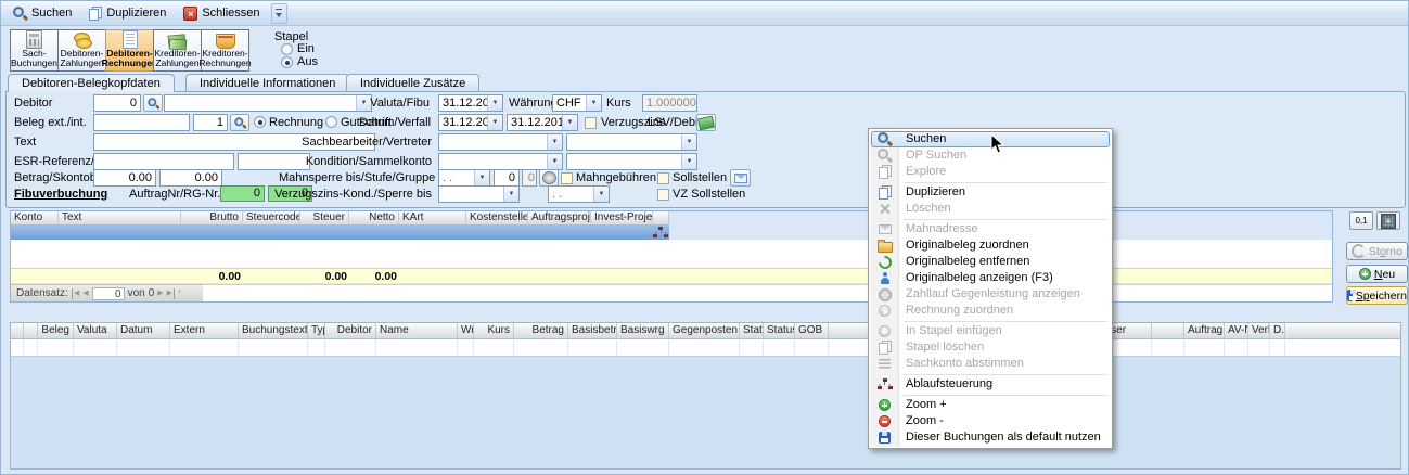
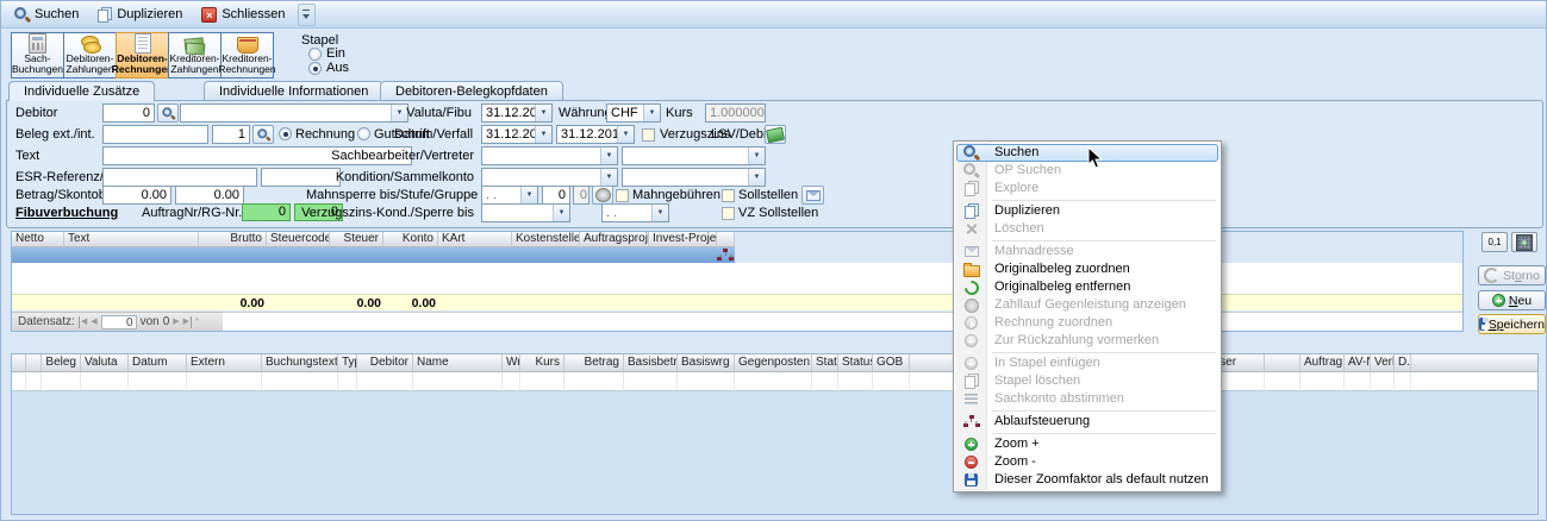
  Suchen
  Duplizieren
  ×
  Schliessen
  Sach-
  Buchungen
  Debitoren-
  Zahlungen
  Debitoren-
  Rechnunge
  Kreditoren-
  Zahlungen
  Kreditoren-
  Rechnungen
  Stapel
  Ein
  Aus
- Debitoren-Belegkopfdaten
+ Individuelle Zusätze
  Individuelle Informationen
- Individuelle Zusätze
+ Debitoren-Belegkopfdaten
  Debitor
  0
  Beleg ext./int.
  1
  Rechnung
  Gutschrift
  Text
  ESR-Referenz
  Betrag/Skonto
  0.00
  0.00
  Fibuverbuchung
  AuftragNr/RG-Nr.
  0
  0
  Valuta/Fibu
  31.12.20
  Währun
  CHF
  Kurs
  1.000000
  Datum/Verfall
  31.12.20
  31.12.201
  Verzugszins
  LSV/Deb
  Sachbearbeiter/Vertreter
  Kondition/Sammelkonto
  Mahnsperre bis/Stufe/Gruppe
  . .
  0
  0
  Mahngebühren
  Sollstellen
  Verzugszins-Kond./Sperre bis
  . .
  VZ Sollstellen
- Konto
+ Netto
  Text
  Brutto
  Steuercode
  Steuer
- Netto
+ Konto
  KArt
  Kostenstelle
  Auftragsproj
  Invest-Proje
  0.00
  0.00
  0.00
  Datensatz:
  0
  von
  0
  0,1
  Storno
  Neu
  Speichern
  Beleg
  Valuta
  Datum
  Extern
  Buchungstext
  Debitor
  Name
  Kurs
  Betrag
  Basisbetr
  Basiswrg
  Gegenposten
  GOB
  ser
  Auftrag
  Suchen
  OP Suchen
  Explore
  Duplizieren
  Löschen
  Mahnadresse
  Originalbeleg zuordnen
  Originalbeleg entfernen
- Originalbeleg anzeigen (F3)
  Zahllauf Gegenleistung anzeigen
  Rechnung zuordnen
+ Zur Rückzahlung vormerken
  In Stapel einfügen
  Stapel löschen
  Sachkonto abstimmen
  Ablaufsteuerung
  Zoom +
  Zoom -
- Dieser Buchungen als default nutzen
+ Dieser Zoomfaktor als default nutzen
